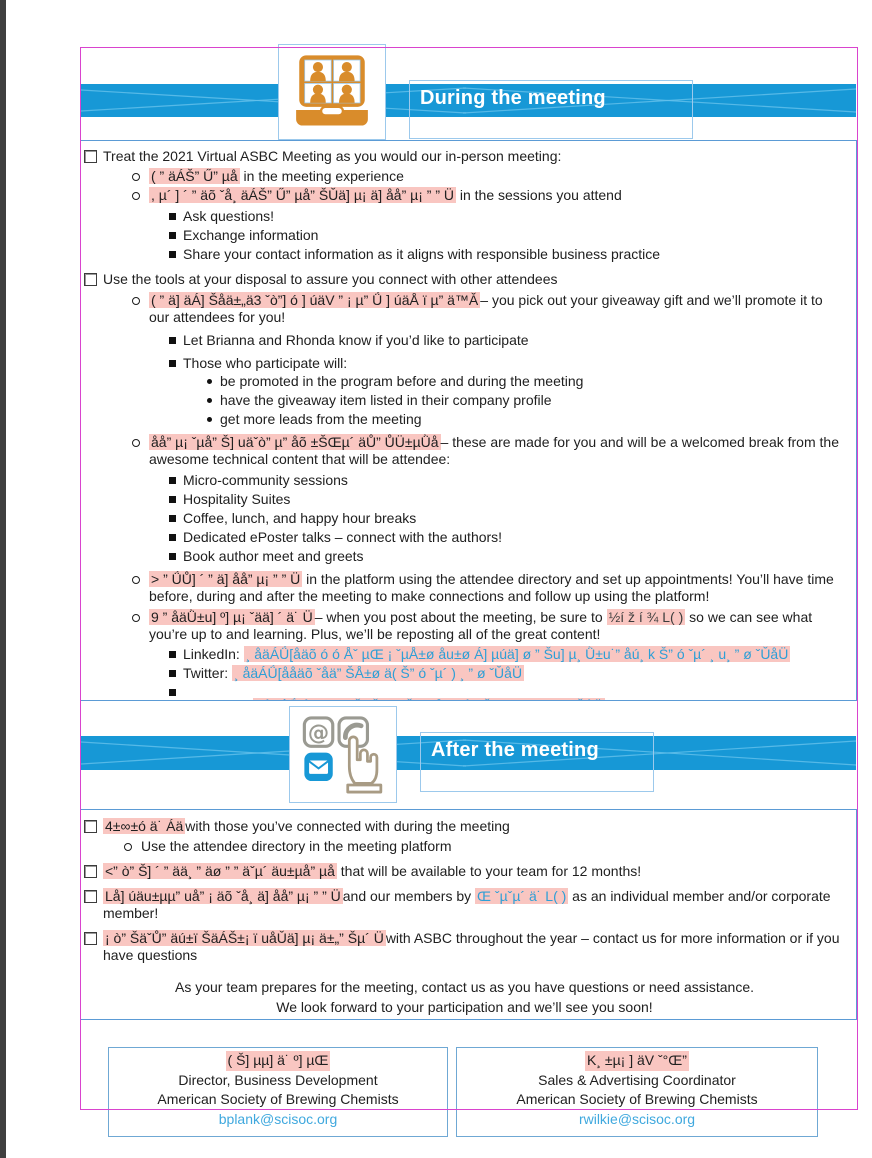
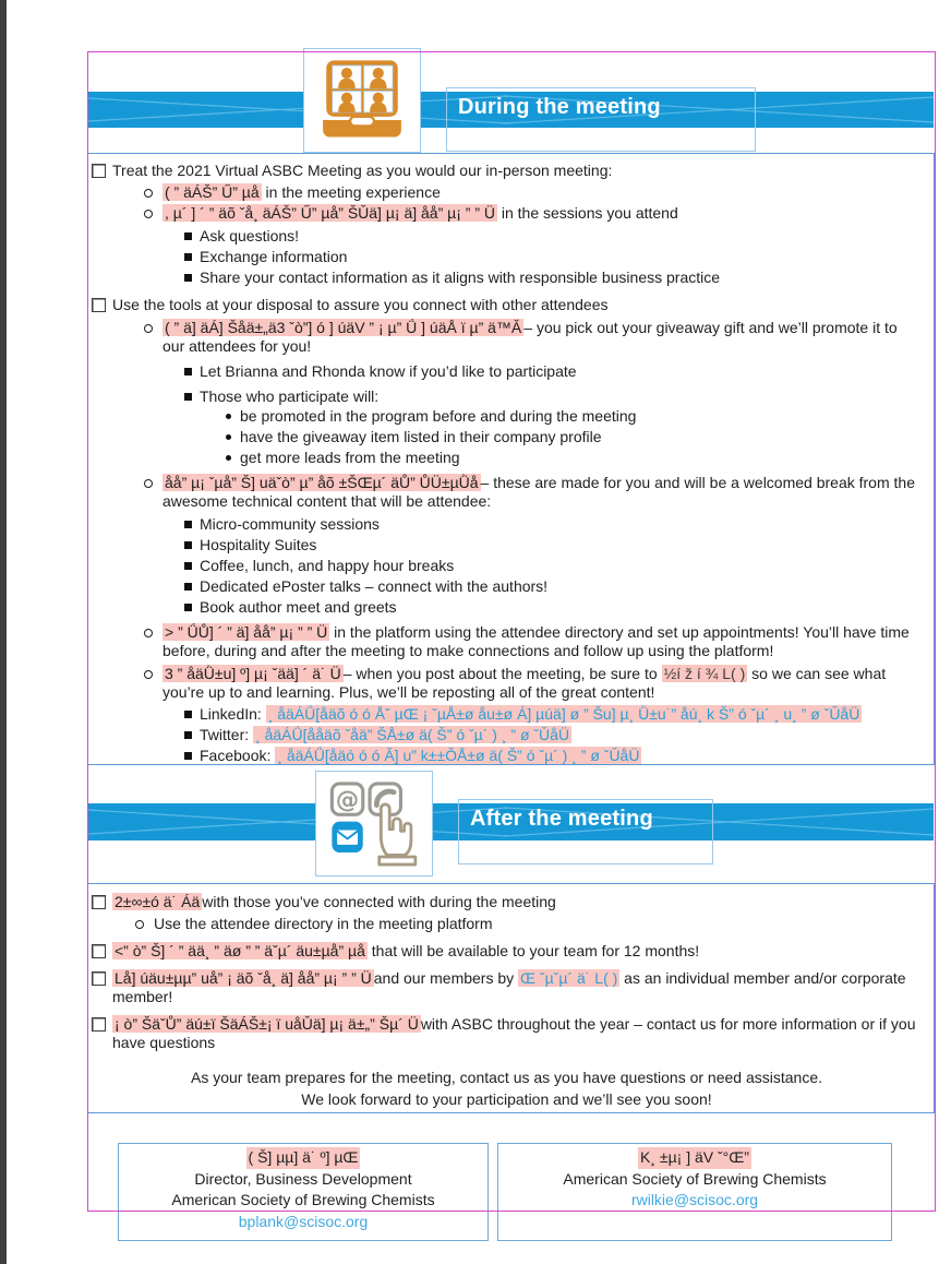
  During the meeting
  Treat the 2021 Virtual ASBC Meeting as you would our in-person meeting:
  ( ” äÁŠ” Ű” µå in the meeting experience
  , µ´ ] ´ ” äõ ˇå¸ äÁŠ” Ű” µå” ŠǓä] µ¡ ä] åå” µ¡ ” ” Ü in the sessions you attend
  Ask questions!
  Exchange information
  Share your contact information as it aligns with responsible business practice
  Use the tools at your disposal to assure you connect with other attendees
  ( ” ä] äÁ] Šåä±„ä3 ˇò”] ó ] úäV ” ¡ µ” Ǘ ] úäÅ ï µ” ä™Ǎ – you pick out your giveaway gift and we’ll promote it to our attendees for you!
  Let Brianna and Rhonda know if you’d like to participate
  Those who participate will:
  be promoted in the program before and during the meeting
  have the giveaway item listed in their company profile
  get more leads from the meeting
  åå” µ¡ ˇµå” Š] uäˇò” µ” åõ ±ŠŒµ´ äŮ” ŮÜ±µǛå – these are made for you and will be a welcomed break from the awesome technical content that will be attendee:
  Micro-community sessions
  Hospitality Suites
  Coffee, lunch, and happy hour breaks
  Dedicated ePoster talks – connect with the authors!
  Book author meet and greets
  > ” ǗŮ] ´ ” ä] åå” µ¡ ” ” Ü in the platform using the attendee directory and set up appointments! You’ll have time before, during and after the meeting to make connections and follow up using the platform!
- 9 ” åäǛ±u] º] µ¡ ˇää] ´ ä˙ Ü – when you post about the meeting, be sure to ½í ž í ¾ L( ) so we can see what you’re up to and learning. Plus, we’ll be reposting all of the great content!
+ 3 ” åäǛ±u] º] µ¡ ˇää] ´ ä˙ Ü – when you post about the meeting, be sure to ½í ž í ¾ L( ) so we can see what you’re up to and learning. Plus, we’ll be reposting all of the great content!
  LinkedIn: ¸ åäÁǗ[åäõ ó ó Åˇ µŒ ¡ ˇµÅ±ø åu±ø Á] µúä] ø ” Šu] µ¸ Ǜ±u˙” åú¸ k Š” ó ˇµ´ ¸ u¸ ” ø ˇǓåÜ
  Twitter: ¸ åäÁǗ[ååäõ ˇåä” ŠÅ±ø ä( Š” ó ˇµ´ ) ¸ ” ø ˇǓåÜ
+ Facebook: ¸ åäÁǗ[åäó ó ó Ǎ] u” k±±ǑÅ±ø ä( Š” ó ˇµ´ ) ¸ ” ø ˇǓåÜ
  @
  After the meeting
- 4±∞±ó ä˙ Áä with those you’ve connected with during the meeting
+ 2±∞±ó ä˙ Áä with those you’ve connected with during the meeting
  Use the attendee directory in the meeting platform
  <” ò” Š] ´ ” ää¸ ” äø ” ” äˇµ´ äu±µå” µå that will be available to your team for 12 months!
  Lå] úäu±µµ” uå” ¡ äõ ˇå¸ ä] åå” µ¡ ” ” Ü and our members by Œ ˇµˇµ´ ä˙ L( ) as an individual member and/or corporate member!
  ¡ ò” ŠäˇŮ” äú±ï ŠäÁŠ±¡ ï uåǓä] µ¡ ä±„” Šµ´ Ü with ASBC throughout the year – contact us for more information or if you have questions
  As your team prepares for the meeting, contact us as you have questions or need assistance.
  We look forward to your participation and we’ll see you soon!
  ( Š] µµ] ä˙ º] µŒ
  Director, Business Development
  American Society of Brewing Chemists
  bplank@scisoc.org
  K¸ ±µ¡ ] äV ˇ°Œ”
- Sales & Advertising Coordinator
  American Society of Brewing Chemists
  rwilkie@scisoc.org
